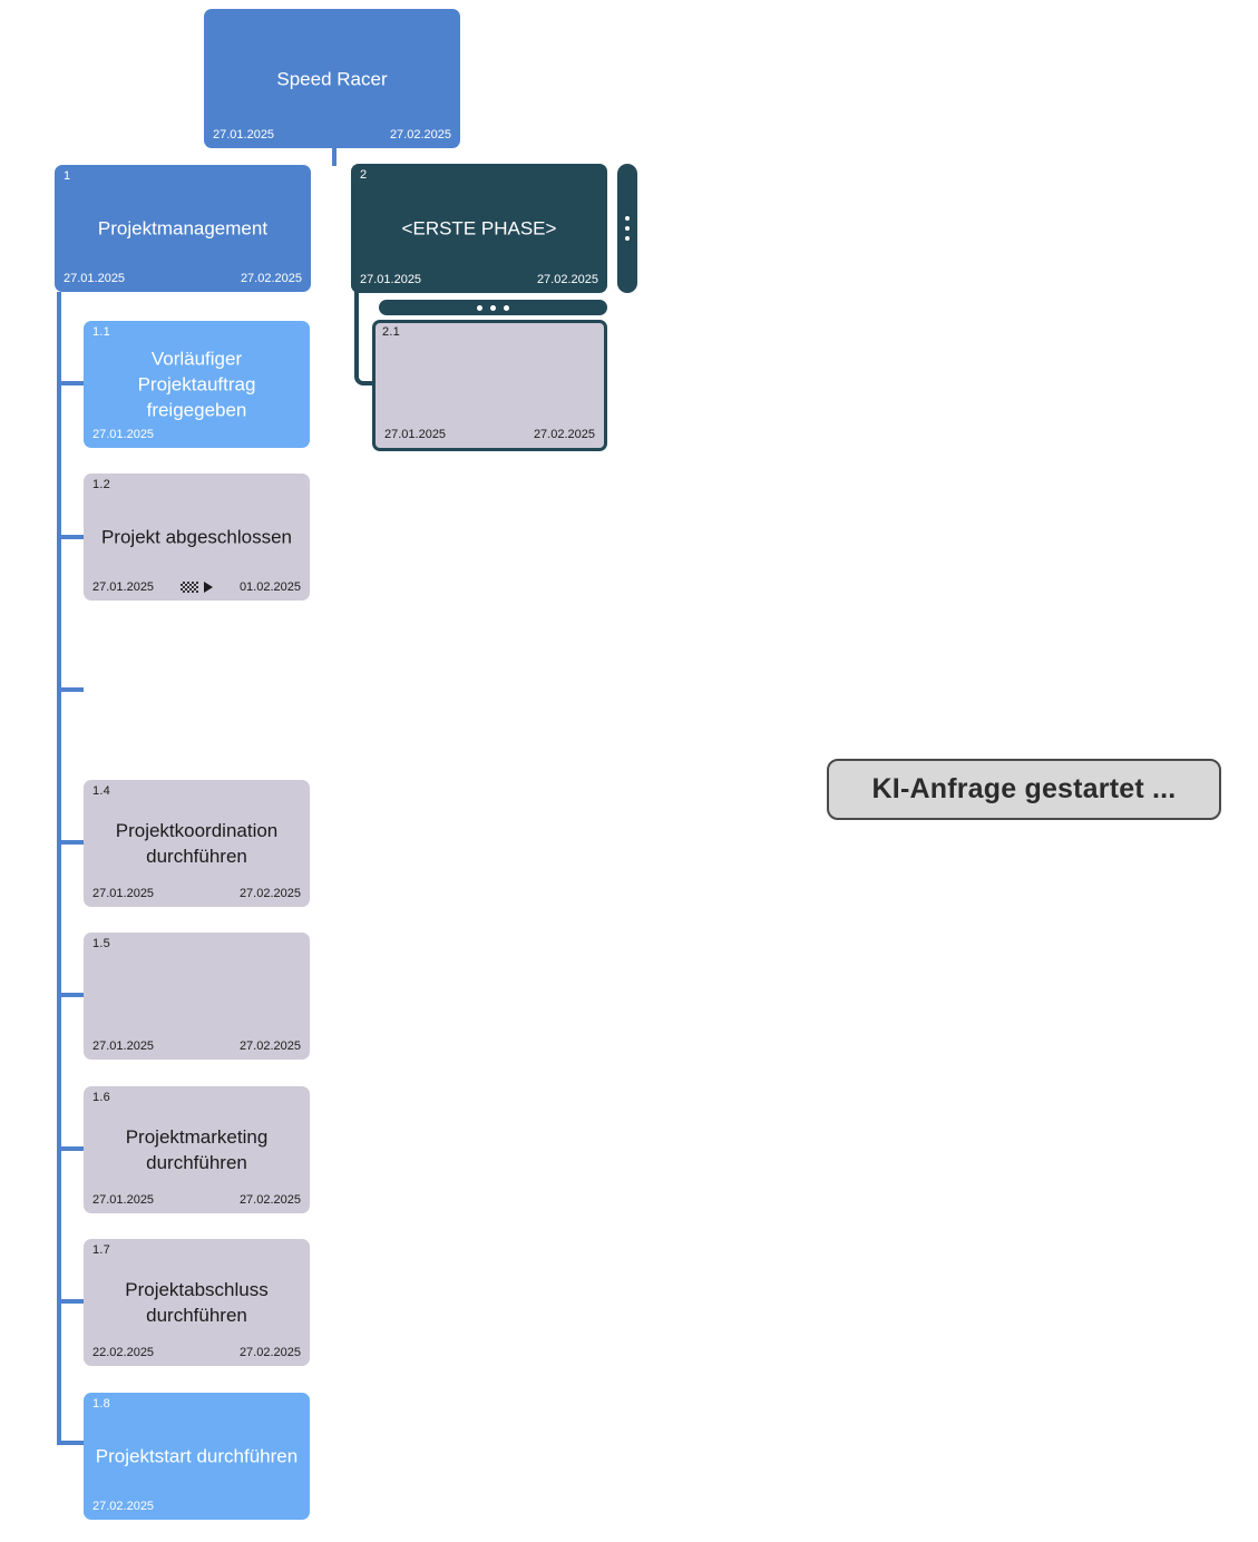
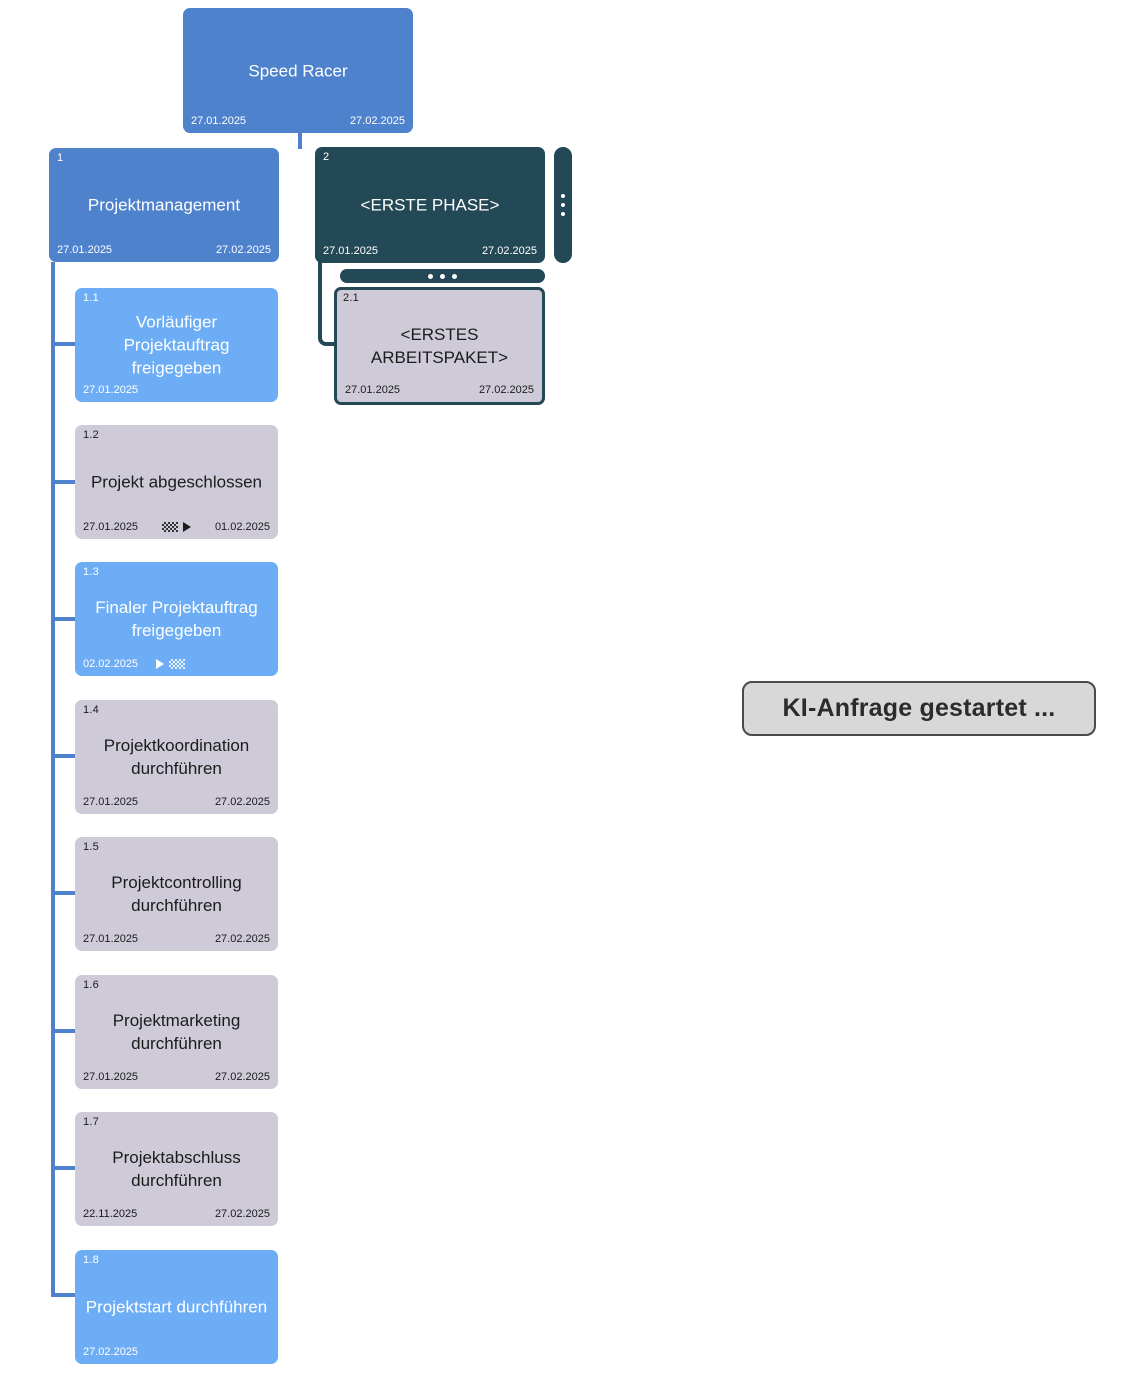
  Speed Racer
  27.01.2025
  27.02.2025
  1
  Projektmanagement
  27.01.2025
  27.02.2025
  1.1
  Vorläufiger Projektauftrag freigegeben
  27.01.2025
  1.2
  Projekt abgeschlossen
  27.01.2025
  01.02.2025
+ 1.3
+ Finaler Projektauftrag freigegeben
+ 02.02.2025
  1.4
  Projektkoordination durchführen
  27.01.2025
  27.02.2025
  1.5
+ Projektcontrolling durchführen
  27.01.2025
  27.02.2025
  1.6
  Projektmarketing durchführen
  27.01.2025
  27.02.2025
  1.7
  Projektabschluss durchführen
- 22.02.2025
+ 22.11.2025
  27.02.2025
  1.8
  Projektstart durchführen
  27.02.2025
  2
  <ERSTE PHASE>
  27.01.2025
  27.02.2025
  2.1
+ <ERSTES ARBEITSPAKET>
  27.01.2025
  27.02.2025
  KI-Anfrage gestartet ...
